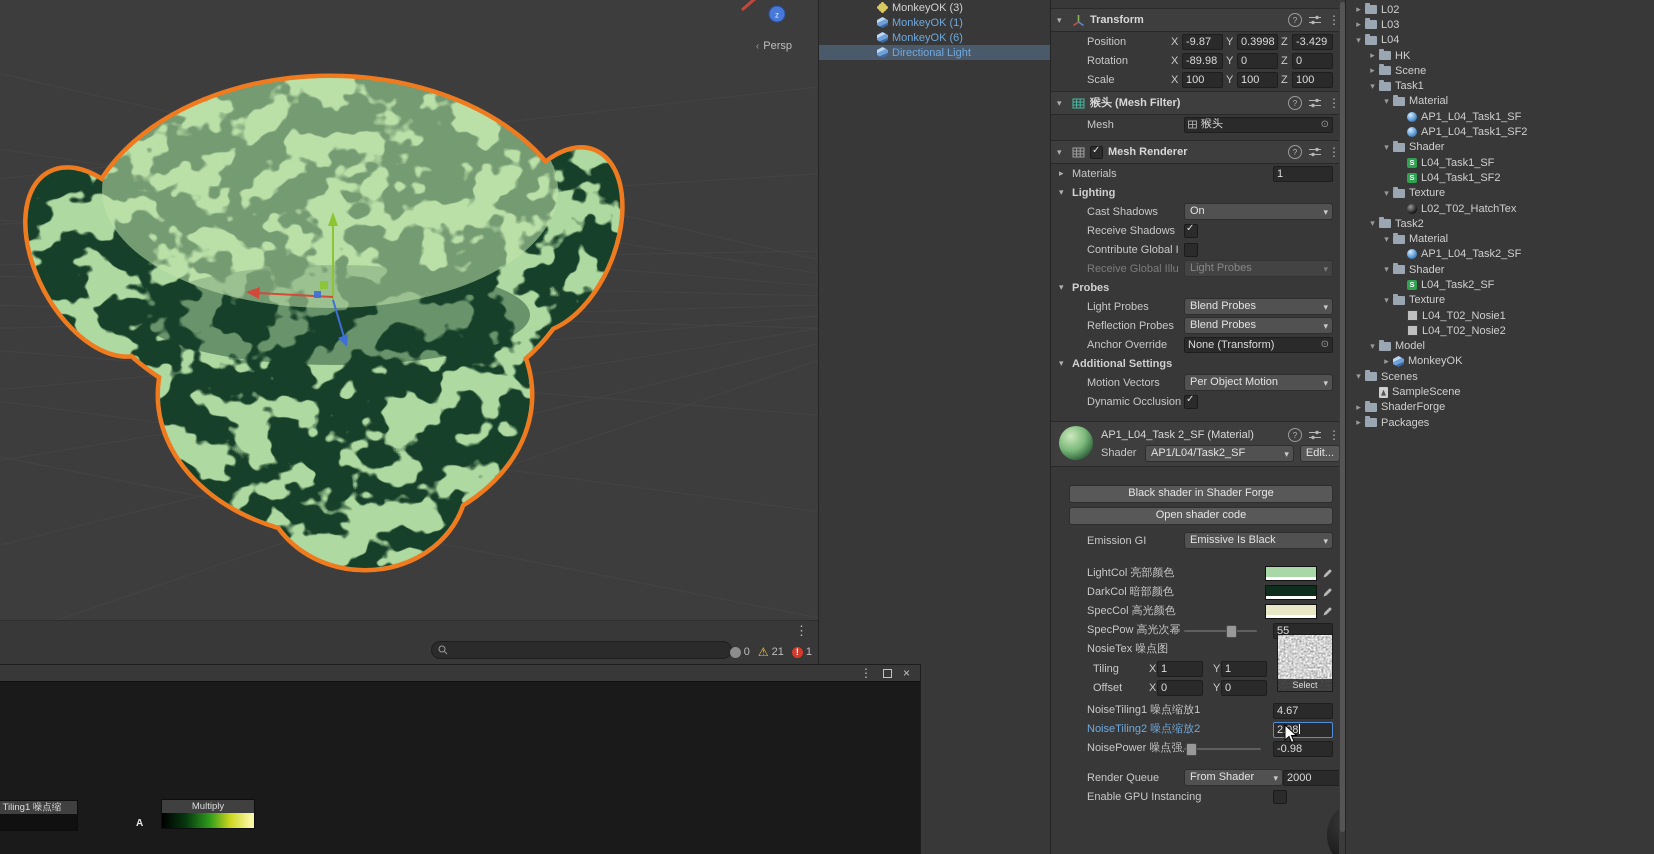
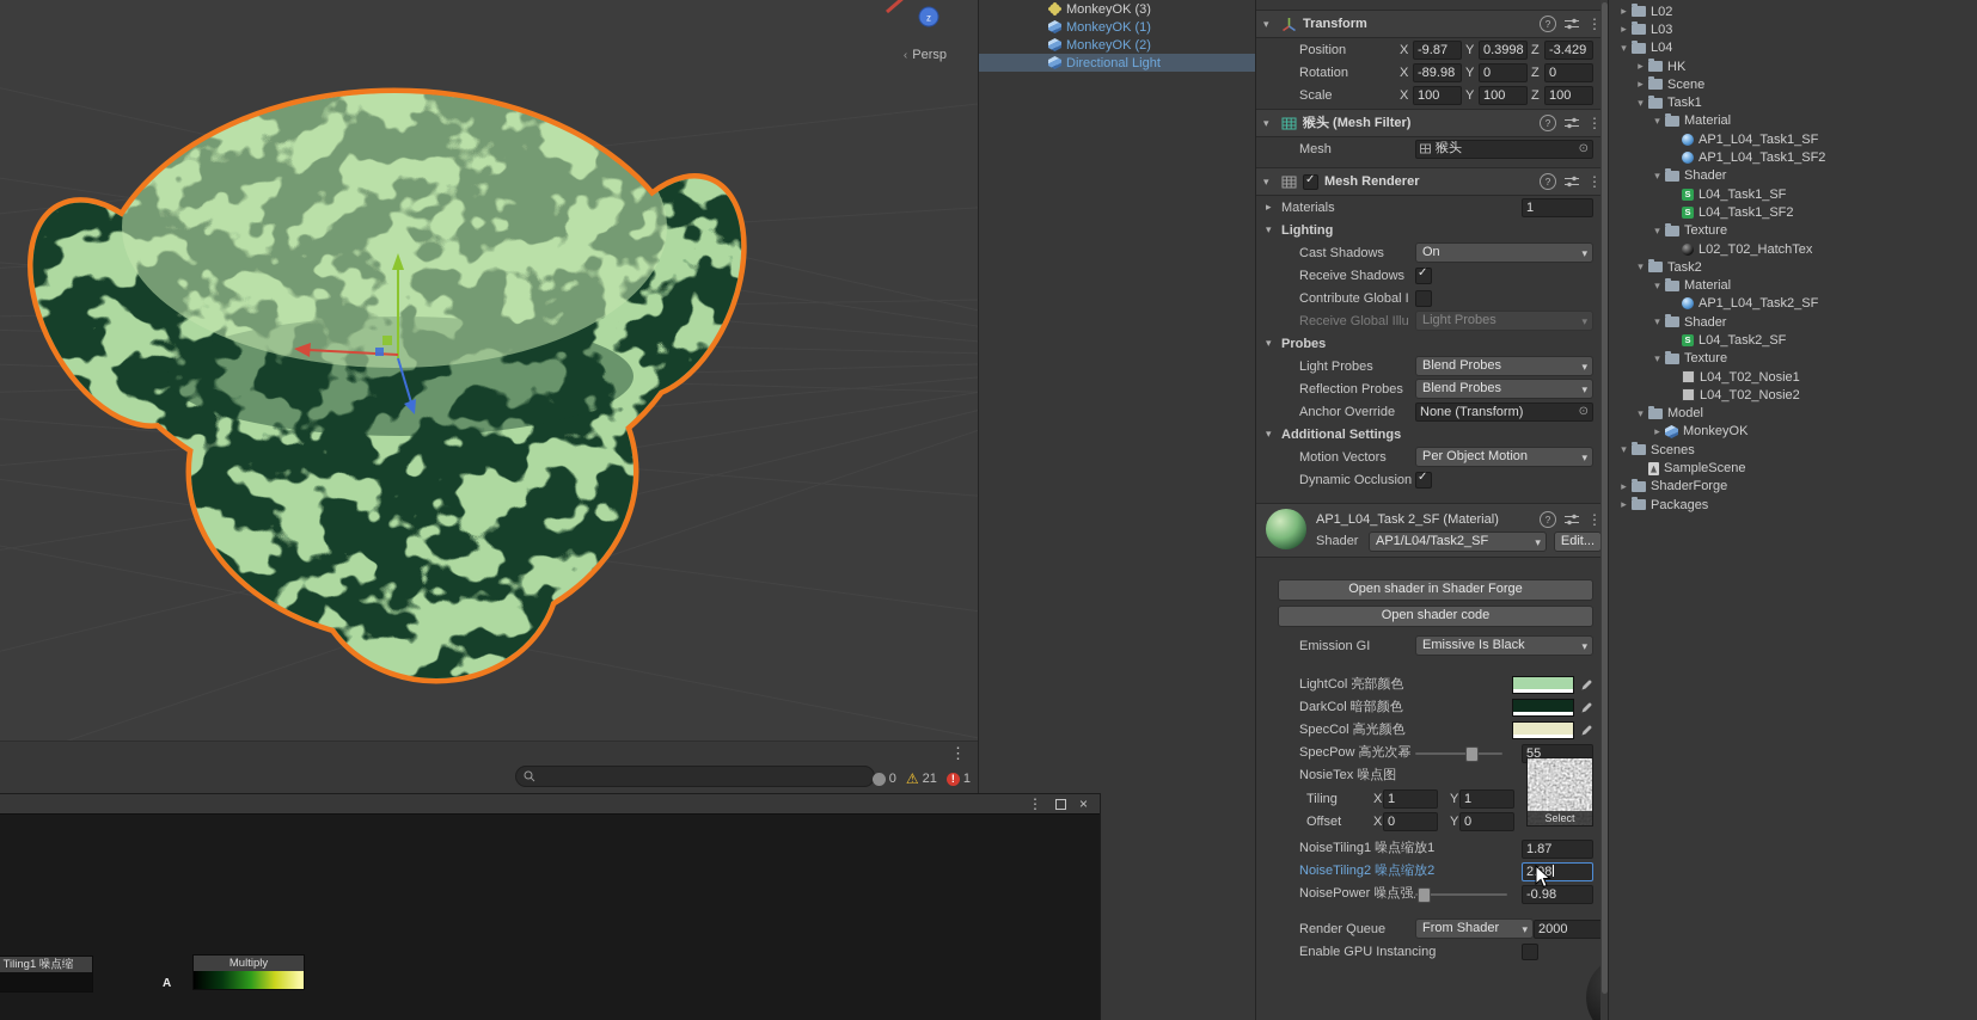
  z
  ‹
  Persp
  ⋮
  0
  ⚠
  21
  !
  1
  MonkeyOK (3)
  MonkeyOK (1)
- MonkeyOK (6)
+ MonkeyOK (2)
  Directional Light
  ⋮
  ×
  A
  Multiply
  Tiling1 噪点缩
  ▾
  Transform
  ?
  ⋮
  Position
  X
  -9.87
  Y
  0.3998
  Z
  -3.429
  Rotation
  X
  -89.98
  Y
  0
  Z
  0
  Scale
  X
  100
  Y
  100
  Z
  100
  ▾
  猴头 (Mesh Filter)
  ?
  ⋮
  Mesh
  猴头
  ⊙
  ▾
  Mesh Renderer
  ?
  ⋮
  ▸
  Materials
  1
  ▾
  Lighting
  Cast Shadows
  On
  Receive Shadows
  Contribute Global I
  Receive Global Illu
  Light Probes
  ▾
  Probes
  Light Probes
  Blend Probes
  Reflection Probes
  Blend Probes
  Anchor Override
  None (Transform)
  ⊙
  ▾
  Additional Settings
  Motion Vectors
  Per Object Motion
  Dynamic Occlusion
  AP1_L04_Task 2_SF (Material)
  ?
  ⋮
  Shader
  AP1/L04/Task2_SF
  Edit...
- Black shader in Shader Forge
+ Open shader in Shader Forge
  Open shader code
  Emission GI
  Emissive Is Black
  LightCol 亮部颜色
  DarkCol 暗部颜色
  SpecCol 高光颜色
  SpecPow 高光次幂
  55
  NosieTex 噪点图
  Tiling
  X
  1
  Y
  1
  Offset
  X
  0
  Y
  0
  NoiseTiling1 噪点缩放1
- 4.67
+ 1.87
  NoiseTiling2 噪点缩放2
  NoisePower 噪点强
  -0.98
  Render Queue
  From Shader
  2000
  Enable GPU Instancing
  Select
  ▸
  L02
  ▸
  L03
  ▾
  L04
  ▸
  HK
  ▸
  Scene
  ▾
  Task1
  ▾
  Material
  AP1_L04_Task1_SF
  AP1_L04_Task1_SF2
  ▾
  Shader
  L04_Task1_SF
  L04_Task1_SF2
  ▾
  Texture
  L02_T02_HatchTex
  ▾
  Task2
  ▾
  Material
  AP1_L04_Task2_SF
  ▾
  Shader
  L04_Task2_SF
  ▾
  Texture
  L04_T02_Nosie1
  L04_T02_Nosie2
  ▾
  Model
  ▸
  MonkeyOK
  ▾
  Scenes
  SampleScene
  ▸
  ShaderForge
  ▸
  Packages
